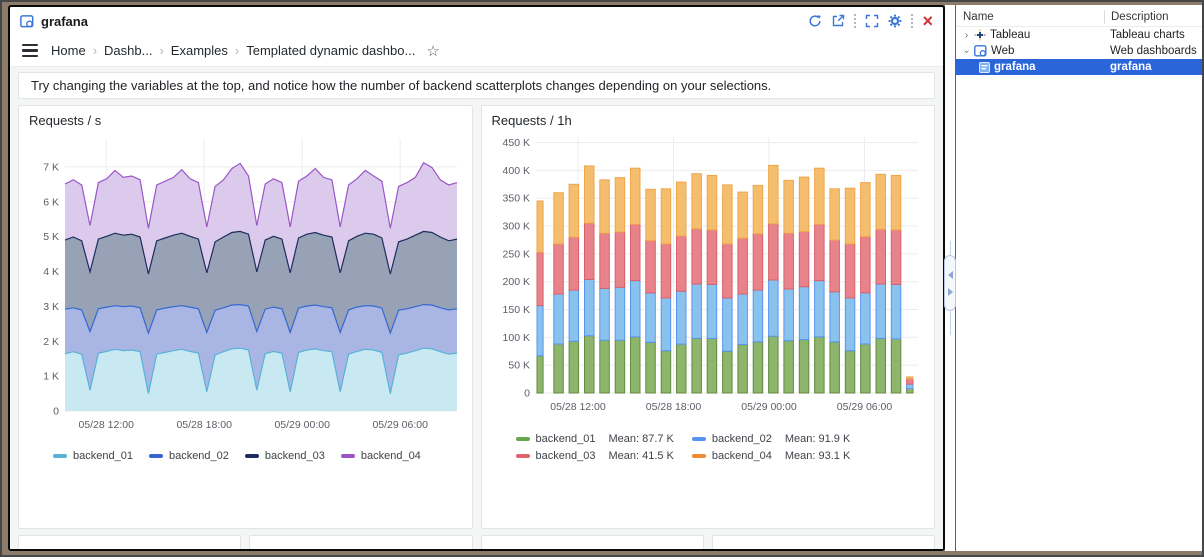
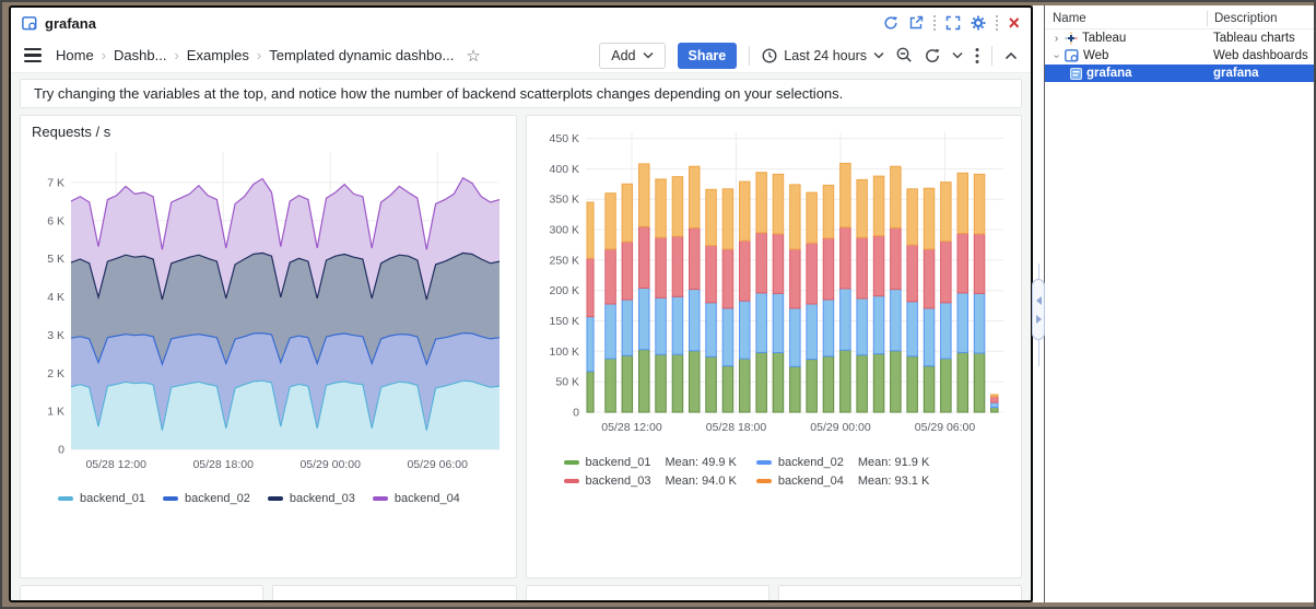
  grafana
  ×
  Home
  ›
  Dashb...
  ›
  Examples
  ›
  Templated dynamic dashbo...
  ☆
+ Add
+ Share
+ Last 24 hours
  Try changing the variables at the top, and notice how the number of backend scatterplots changes depending on your selections.
  Requests / s
  0
  1 K
  2 K
  3 K
  4 K
  5 K
  6 K
  7 K
  05/28 12:00
  05/28 18:00
  05/29 00:00
  05/29 06:00
  backend_01
  backend_02
  backend_03
  backend_04
- Requests / 1h
  0
  50 K
  100 K
  150 K
  200 K
  250 K
  300 K
  350 K
  400 K
  450 K
  05/28 12:00
  05/28 18:00
  05/29 00:00
  05/29 06:00
  backend_01
- Mean: 87.7 K
+ Mean: 49.9 K
  backend_02
  Mean: 91.9 K
  backend_03
- Mean: 41.5 K
+ Mean: 94.0 K
  backend_04
  Mean: 93.1 K
  Name
  Description
  ›
  Tableau
  Tableau charts
  Web
  Web dashboards
  grafana
  grafana
